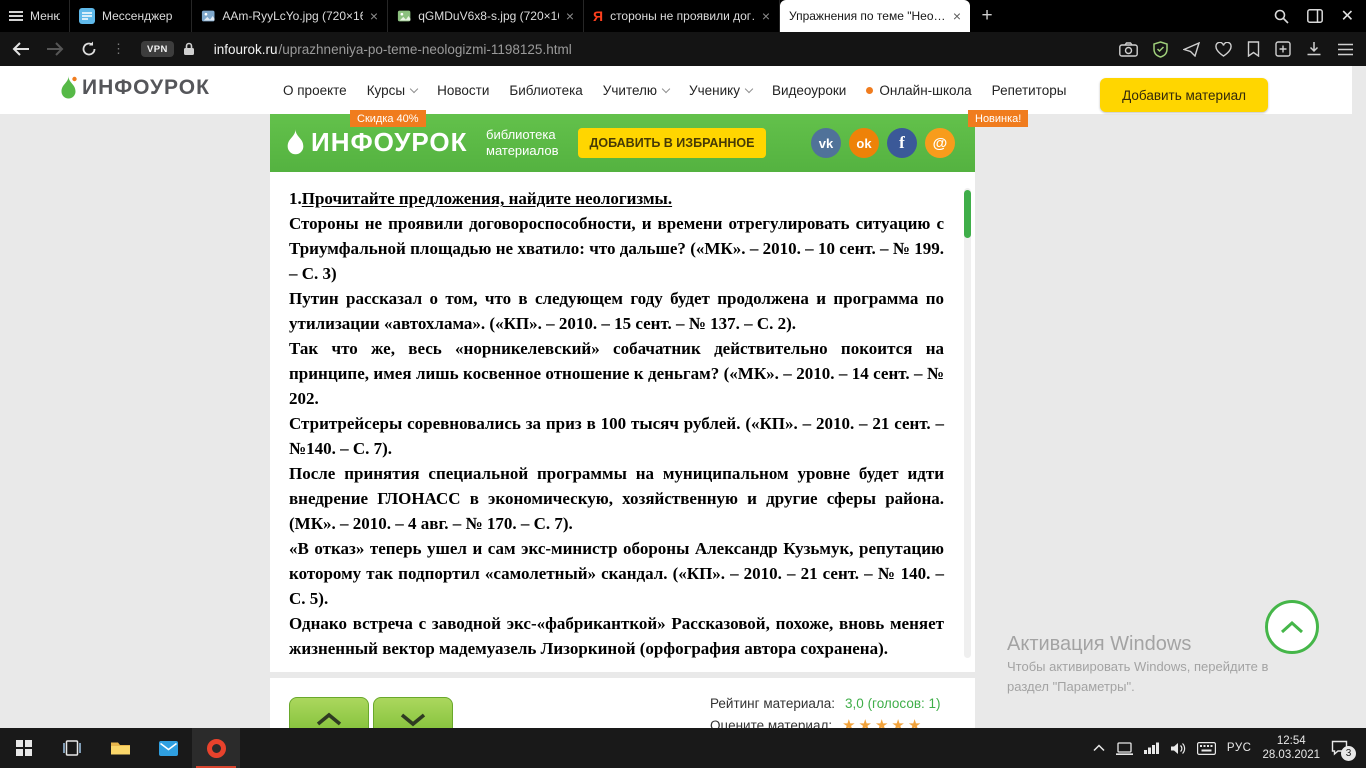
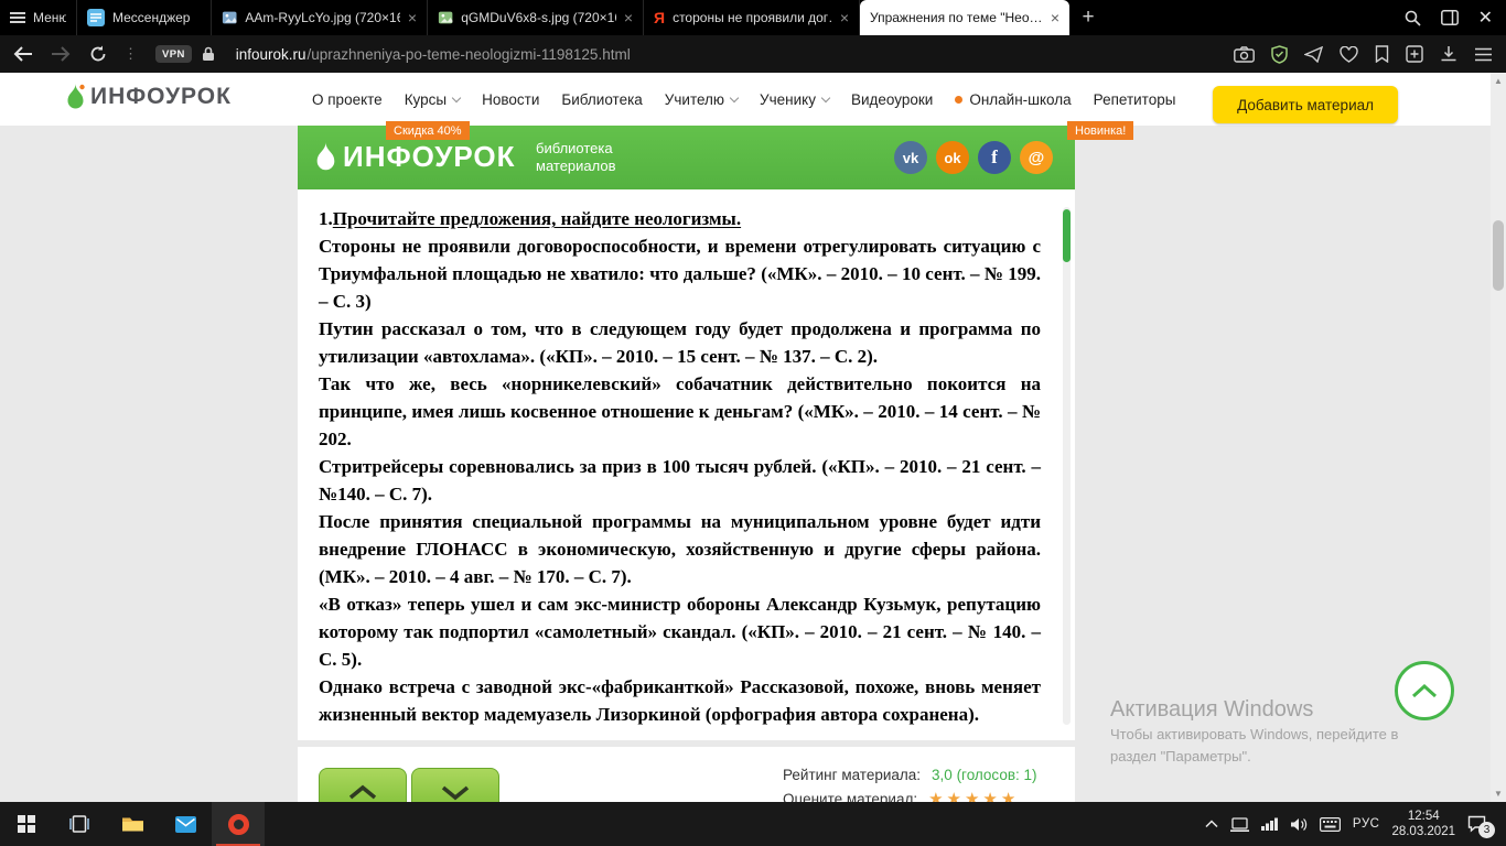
  Меню
  Мессенджер
  AAm-RyyLcYo.jpg (720×1
  ×
  qGMDuV6x8-s.jpg (720×1
  ×
  Я
  стороны не проявили дог
  ×
  Упражнения по теме "Нео…
  ×
  +
  ✕
  ⋮
  VPN
  infourok.ru
  /uprazhneniya-po-teme-neologizmi-1198125.html
  ИНФОУРОК
  О проекте
  Курсы
  Новости
  Библиотека
  Учителю
  Ученику
  Видеоуроки
  Онлайн-школа
  Репетиторы
  Добавить материал
  Скидка 40%
  Новинка!
  ИНФОУРОК
  библиотека материалов
- ДОБАВИТЬ В ИЗБРАННОЕ
  vk
  ok
  f
  @
  1.Прочитайте предложения, найдите неологизмы.
  Стороны не проявили договороспособности, и времени отрегулировать ситуацию с Триумфальной площадью не хватило: что дальше? («МК». – 2010. – 10 сент. – № 199. – С. 3)
  Путин рассказал о том, что в следующем году будет продолжена и программа по утилизации «автохлама». («КП». – 2010. – 15 сент. – № 137. – С. 2).
  Так что же, весь «норникелевский» собачатник действительно покоится на принципе, имея лишь косвенное отношение к деньгам? («МК». – 2010. – 14 сент. – № 202.
  Стритрейсеры соревновались за приз в 100 тысяч рублей. («КП». – 2010. – 21 сент. – №140. – С. 7).
  После принятия специальной программы на муниципальном уровне будет идти внедрение ГЛОНАСС в экономическую, хозяйственную и другие сферы района. (МК». – 2010. – 4 авг. – № 170. – С. 7).
  «В отказ» теперь ушел и сам экс-министр обороны Александр Кузьмук, репутацию которому так подпортил «самолетный» скандал. («КП». – 2010. – 21 сент. – № 140. – С. 5).
  Однако встреча с заводной экс-«фабриканткой» Рассказовой, похоже, вновь меняет жизненный вектор мадемуазель Лизоркиной (орфография автора сохранена).
  Рейтинг материала:
  3,0 (голосов: 1)
  Оцените материал:
  ★★★★★
  Активация Windows
  Чтобы активировать Windows, перейдите в
  раздел "Параметры".
+ ▲
+ ▼
  РУС
  12:54
  28.03.2021
  3
